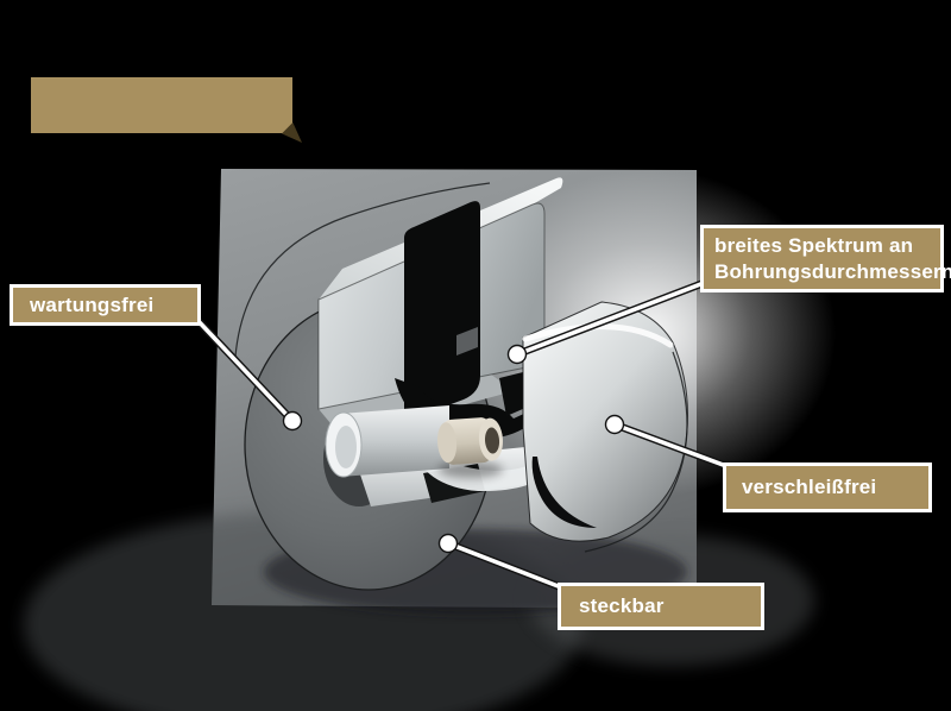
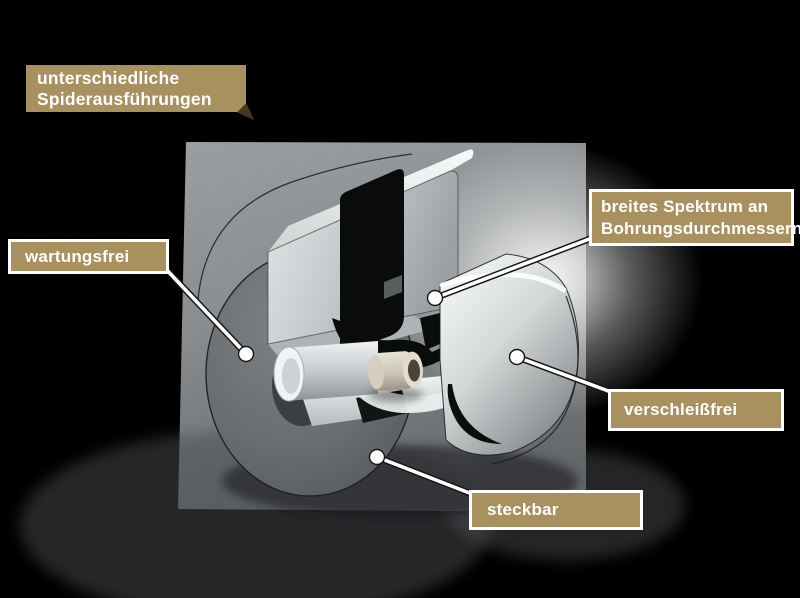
+ unterschiedliche
+ Spiderausführungen
  wartungsfrei
  breites Spektrum an
  Bohrungsdurchmessern
  verschleißfrei
  steckbar
